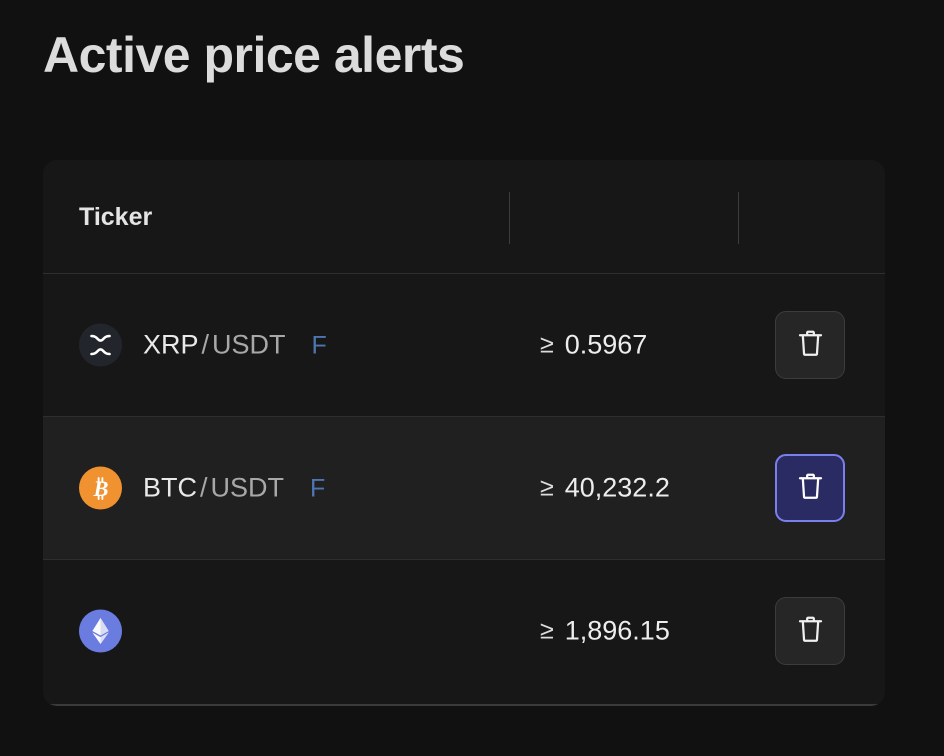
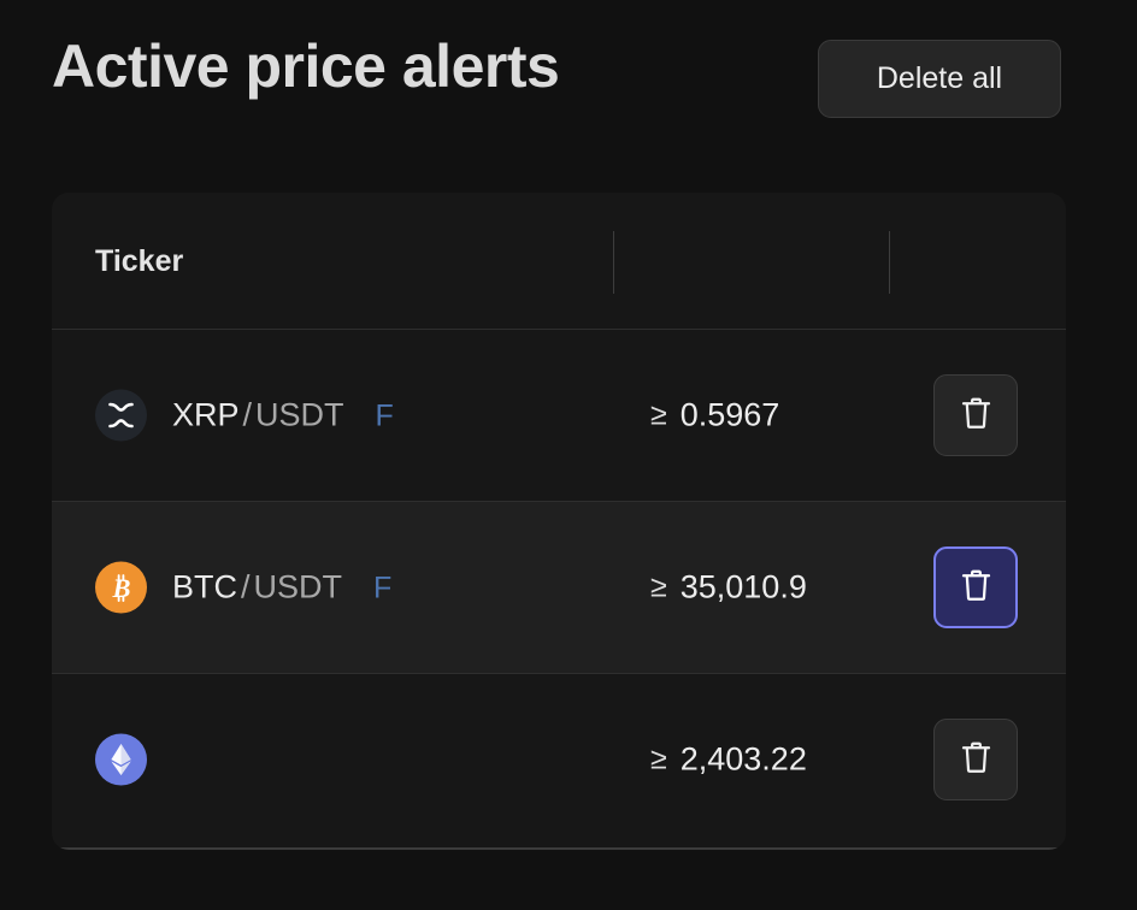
  Active price alerts
+ Delete all
  Ticker
  XRP/USDT F
  ≥
  0.5967
  B
  BTC/USDT F
  ≥
- 40,232.2
+ 35,010.9
  ≥
- 1,896.15
+ 2,403.22
